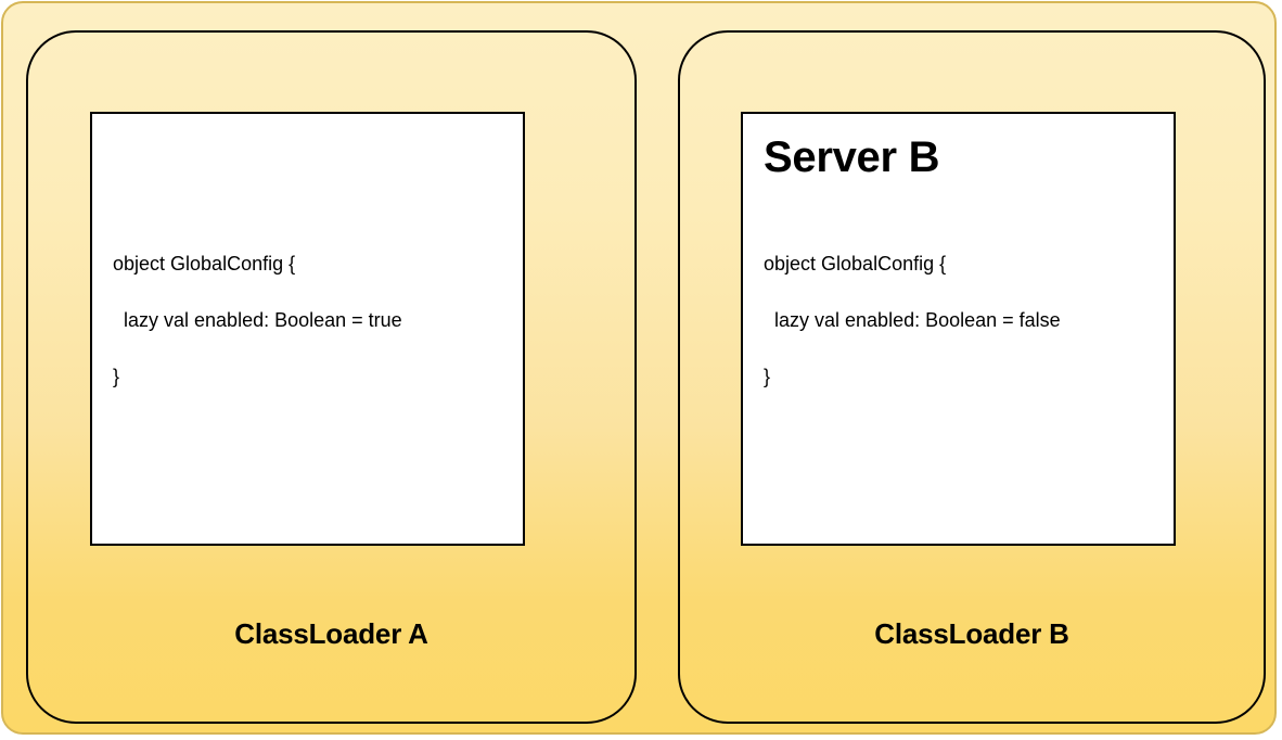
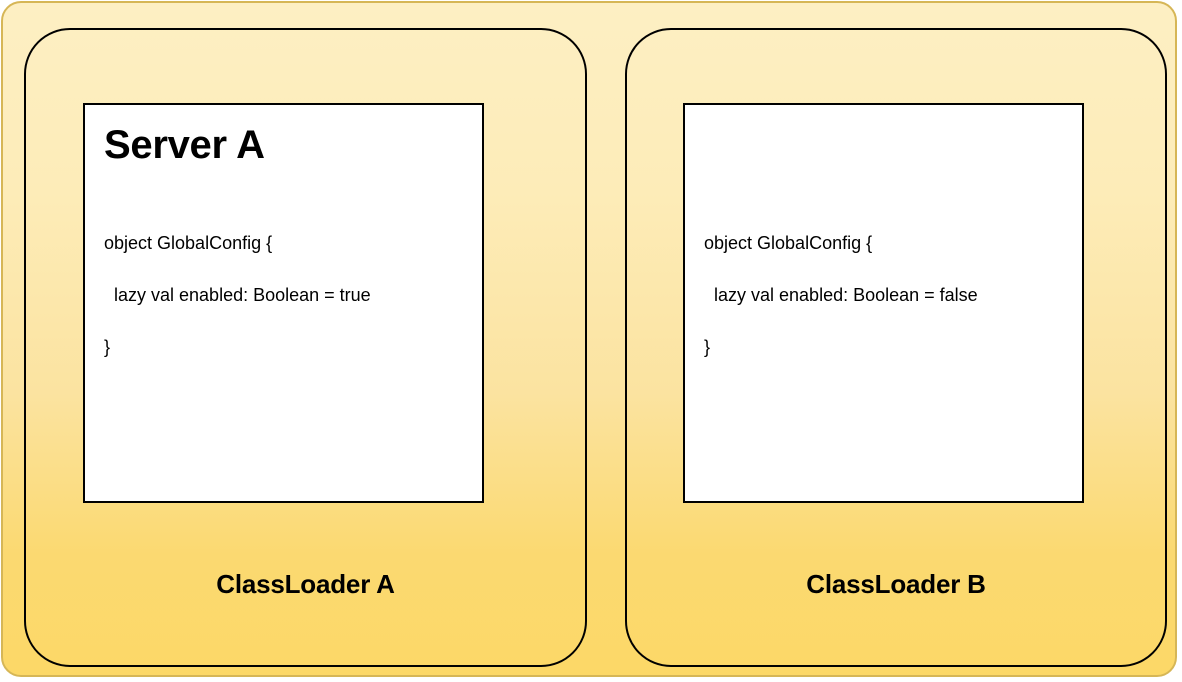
+ Server A
  object GlobalConfig {
  lazy val enabled: Boolean = true
  }
- Server B
  object GlobalConfig {
  lazy val enabled: Boolean = false
  }
  ClassLoader A
  ClassLoader B
